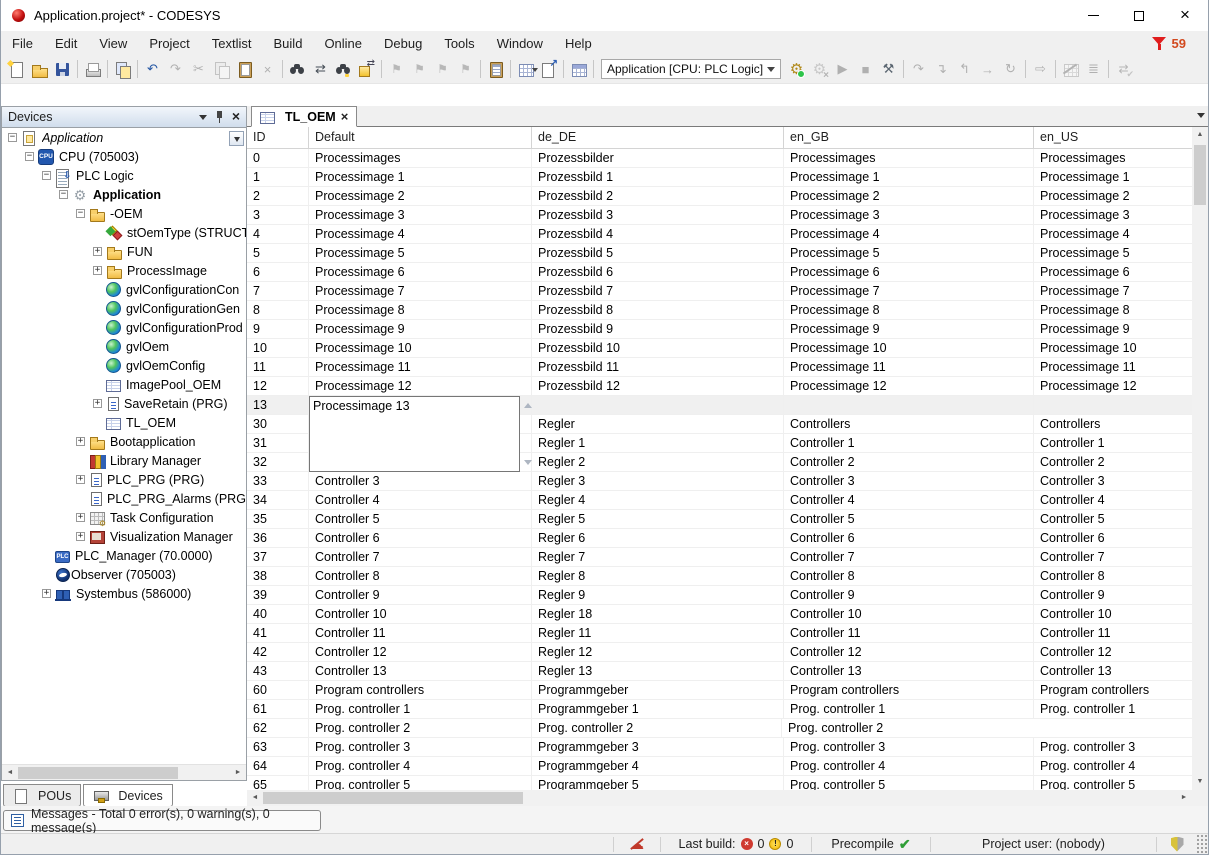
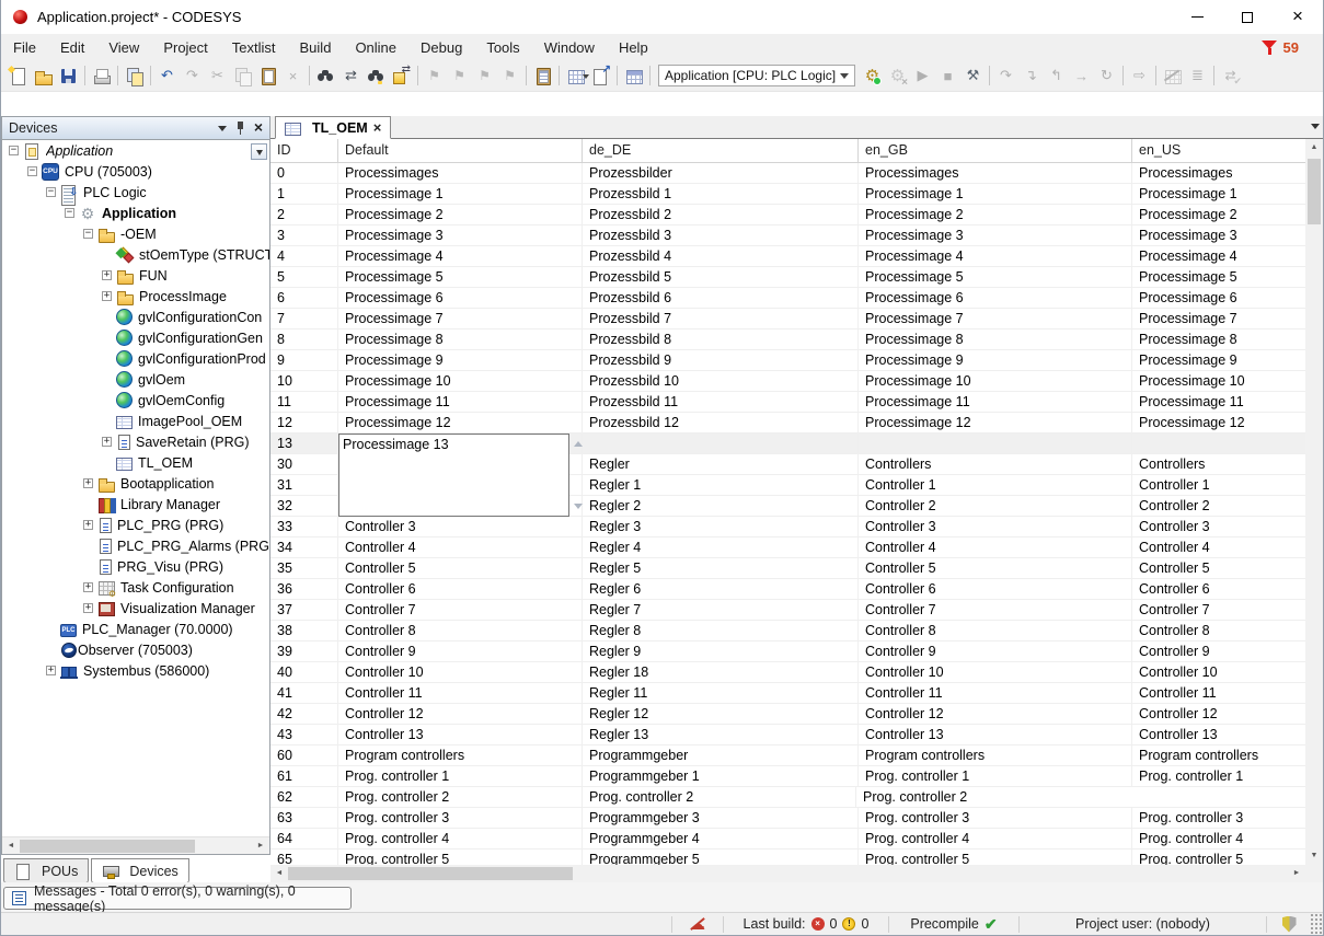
  Application.project* - CODESYS
  File
  Edit
  View
  Project
  Textlist
  Build
  Online
  Debug
  Tools
  Window
  Help
  59
  ↶
  ↷
  ✂
  ×
  ⇄
  Application [CPU: PLC Logic]
  ▶
  ■
  ⚒
  ↷
  ↴
  ↰
  →
  ↻
  ⇨
  ≣
  Devices
  −
  Application
  −
  CPU (705003)
  −
  PLC Logic
  −
  Application
  −
  -OEM
  stOemType (STRUCT
  +
  FUN
  +
  ProcessImage
  gvlConfigurationCon
  gvlConfigurationGen
  gvlConfigurationProd
  gvlOem
  gvlOemConfig
  ImagePool_OEM
  +
  SaveRetain (PRG)
  TL_OEM
  +
  Bootapplication
  Library Manager
  +
  PLC_PRG (PRG)
  PLC_PRG_Alarms (PRG
+ PRG_Visu (PRG)
  +
  Task Configuration
  +
  Visualization Manager
  PLC_Manager (70.0000)
  Observer (705003)
  +
  Systembus (586000)
  POUs
  Devices
  TL_OEM
  ID
  Default
  de_DE
  en_GB
  en_US
  0
  Processimages
  Prozessbilder
  Processimages
  Processimages
  1
  Processimage 1
  Prozessbild 1
  Processimage 1
  Processimage 1
  2
  Processimage 2
  Prozessbild 2
  Processimage 2
  Processimage 2
  3
  Processimage 3
  Prozessbild 3
  Processimage 3
  Processimage 3
  4
  Processimage 4
  Prozessbild 4
  Processimage 4
  Processimage 4
  5
  Processimage 5
  Prozessbild 5
  Processimage 5
  Processimage 5
  6
  Processimage 6
  Prozessbild 6
  Processimage 6
  Processimage 6
  7
  Processimage 7
  Prozessbild 7
  Processimage 7
  Processimage 7
  8
  Processimage 8
  Prozessbild 8
  Processimage 8
  Processimage 8
  9
  Processimage 9
  Prozessbild 9
  Processimage 9
  Processimage 9
  10
  Processimage 10
  Prozessbild 10
  Processimage 10
  Processimage 10
  11
  Processimage 11
  Prozessbild 11
  Processimage 11
  Processimage 11
  12
  Processimage 12
  Prozessbild 12
  Processimage 12
  Processimage 12
  13
  30
  Regler
  Controllers
  Controllers
  31
  Regler 1
  Controller 1
  Controller 1
  32
  Regler 2
  Controller 2
  Controller 2
  33
  Controller 3
  Regler 3
  Controller 3
  Controller 3
  34
  Controller 4
  Regler 4
  Controller 4
  Controller 4
  35
  Controller 5
  Regler 5
  Controller 5
  Controller 5
  36
  Controller 6
  Regler 6
  Controller 6
  Controller 6
  37
  Controller 7
  Regler 7
  Controller 7
  Controller 7
  38
  Controller 8
  Regler 8
  Controller 8
  Controller 8
  39
  Controller 9
  Regler 9
  Controller 9
  Controller 9
  40
  Controller 10
  Regler 18
  Controller 10
  Controller 10
  41
  Controller 11
  Regler 11
  Controller 11
  Controller 11
  42
  Controller 12
  Regler 12
  Controller 12
  Controller 12
  43
  Controller 13
  Regler 13
  Controller 13
  Controller 13
  60
  Program controllers
  Programmgeber
  Program controllers
  Program controllers
  61
  Prog. controller 1
  Programmgeber 1
  Prog. controller 1
  Prog. controller 1
  62
  Prog. controller 2
  Prog. controller 2
  Prog. controller 2
  63
  Prog. controller 3
  Programmgeber 3
  Prog. controller 3
  Prog. controller 3
  64
  Prog. controller 4
  Programmgeber 4
  Prog. controller 4
  Prog. controller 4
  65
  Prog. controller 5
  Programmgeber 5
  Prog. controller 5
  Prog. controller 5
  Processimage 13
  Messages - Total 0 error(s), 0 warning(s), 0 message(s)
  Last build:
  0
  0
  Precompile
  Project user: (nobody)
